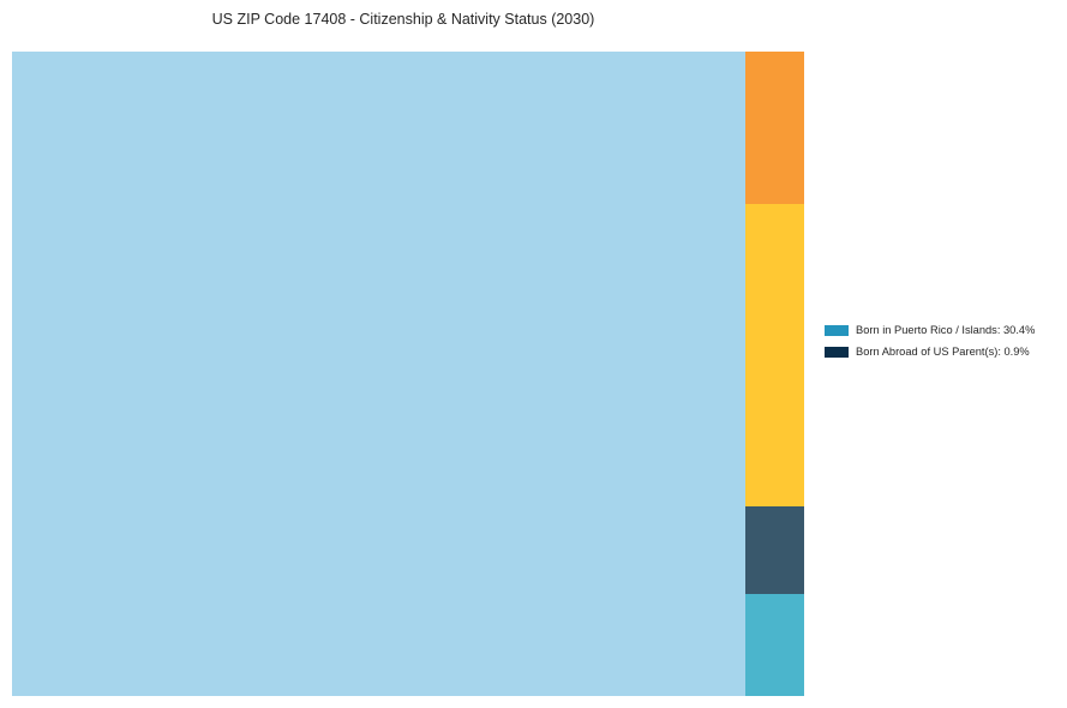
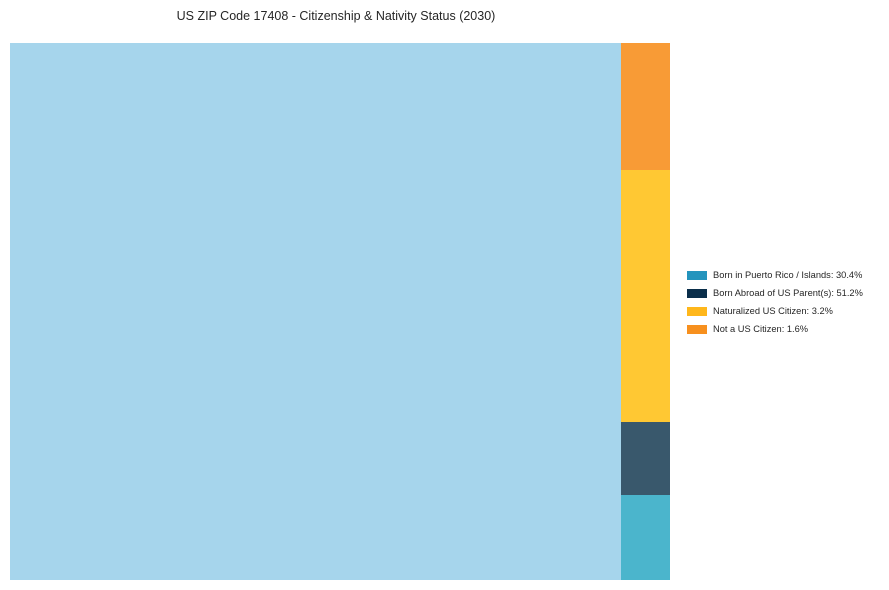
  US ZIP Code 17408 - Citizenship & Nativity Status (2030)
  Born in Puerto Rico / Islands: 30.4%
- Born Abroad of US Parent(s): 0.9%
+ Born Abroad of US Parent(s): 51.2%
+ Naturalized US Citizen: 3.2%
+ Not a US Citizen: 1.6%
